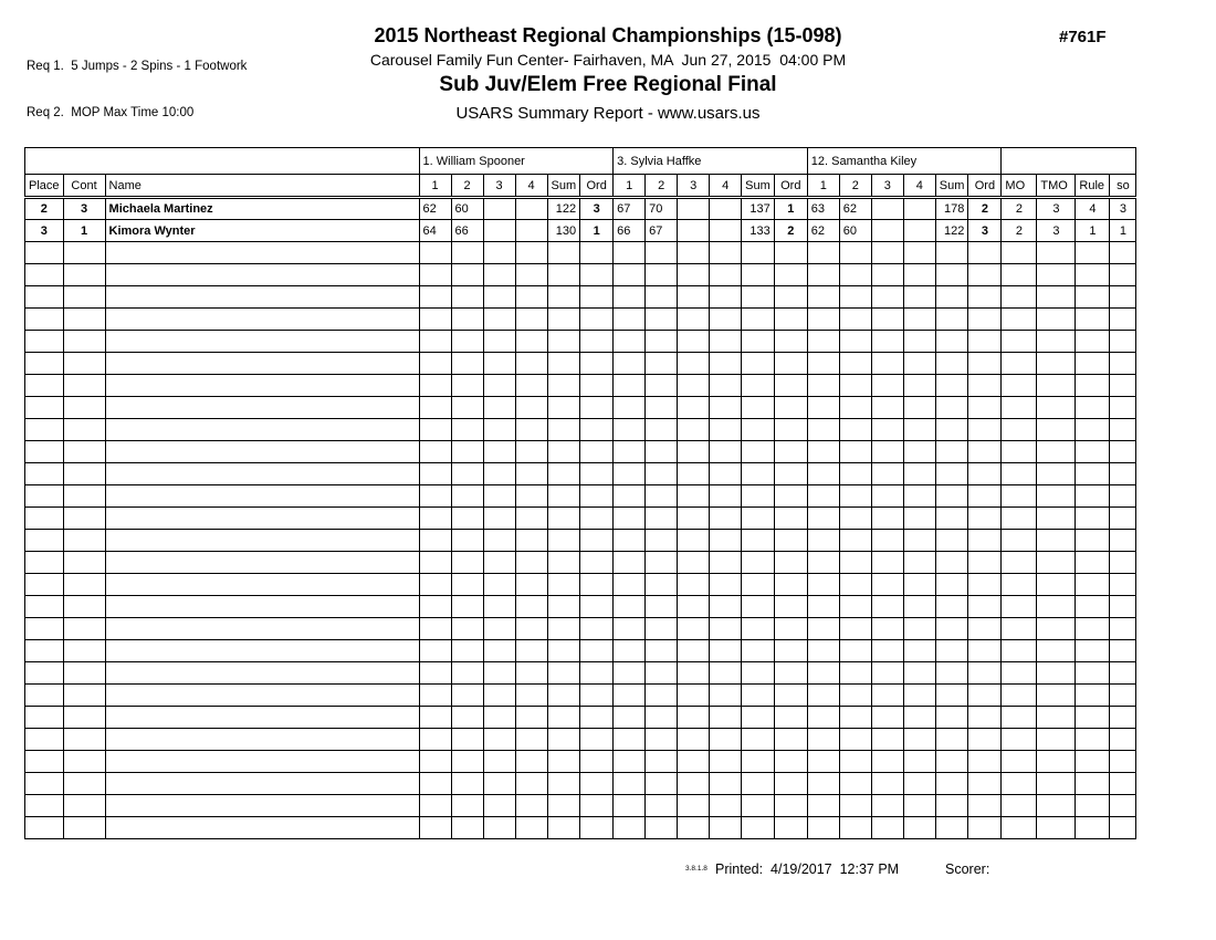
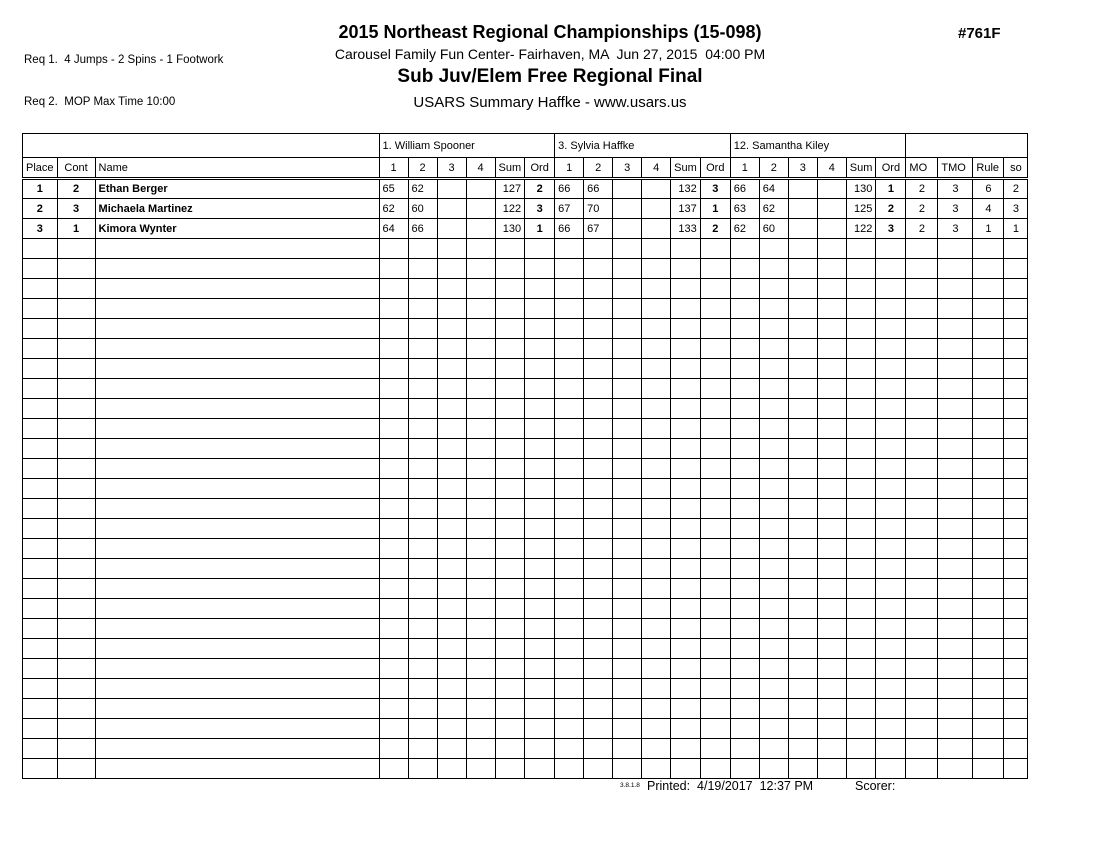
- Req 1. 5 Jumps - 2 Spins - 1 Footwork
+ Req 1. 4 Jumps - 2 Spins - 1 Footwork
  Req 2. MOP Max Time 10:00
  2015 Northeast Regional Championships (15-098)
  Carousel Family Fun Center- Fairhaven, MA Jun 27, 2015 04:00 PM
  Sub Juv/Elem Free Regional Final
- USARS Summary Report - www.usars.us
+ USARS Summary Haffke - www.usars.us
  #761F
  	1. William Spooner	3. Sylvia Haffke	12. Samantha Kiley
  Place	Cont	Name	1	2	3	4	Sum	Ord	1	2	3	4	Sum	Ord	1	2	3	4	Sum	Ord	MO	TMO	Rule	so
+ 1	2	Ethan Berger	65	62			127	2	66	66			132	3	66	64			130	1	2	3	6	2
- 2	3	Michaela Martinez	62	60			122	3	67	70			137	1	63	62			178	2	2	3	4	3
+ 2	3	Michaela Martinez	62	60			122	3	67	70			137	1	63	62			125	2	2	3	4	3
  3	1	Kimora Wynter	64	66			130	1	66	67			133	2	62	60			122	3	2	3	1	1
  Printed: 4/19/2017 12:37 PM
  Scorer:
